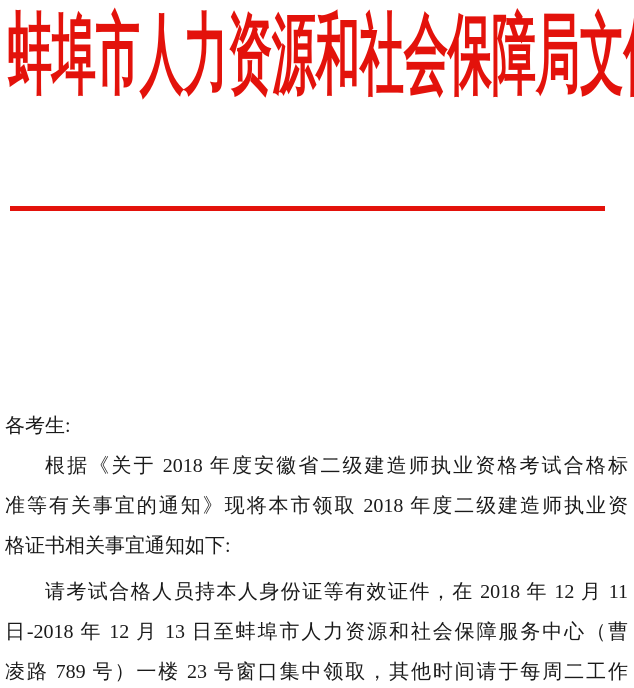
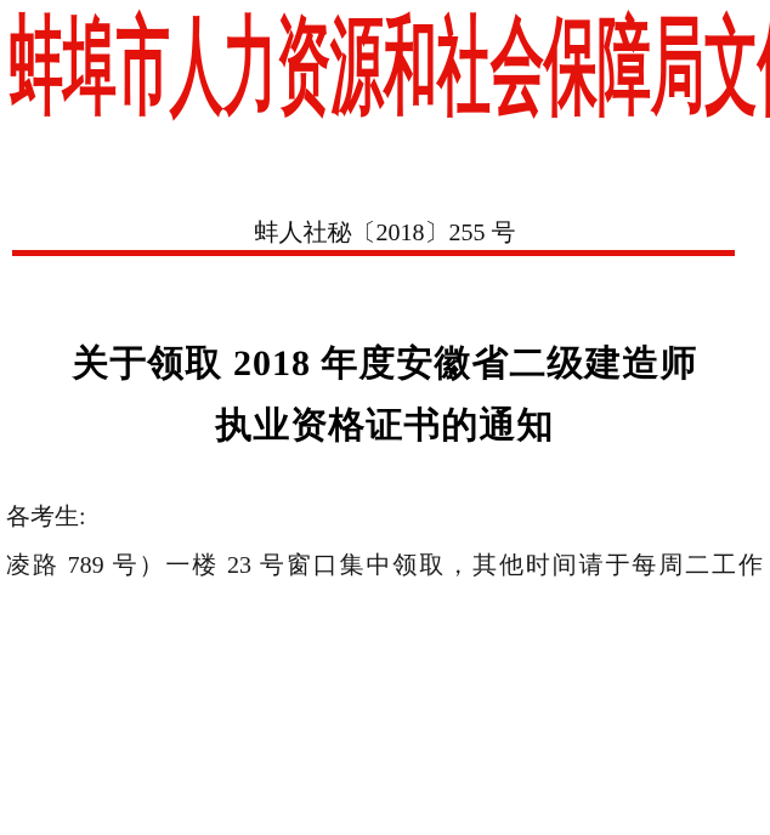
  蚌埠市人力资源和社会保障局文
+ 蚌人社秘〔2018〕255 号
+ 关于领取 2018 年度安徽省二级建造师
+ 执业资格证书的通知
  各考生:
- 根据《关于 2018 年度安徽省二级建造师执业资格考试合格标
- 准等有关事宜的通知》现将本市领取 2018 年度二级建造师执业资
- 格证书相关事宜通知如下:
- 请考试合格人员持本人身份证等有效证件，在 2018 年 12 月 11
- 日-2018 年 12 月 13 日至蚌埠市人力资源和社会保障服务中心（曹
  凌路 789 号）一楼 23 号窗口集中领取，其他时间请于每周二工作
